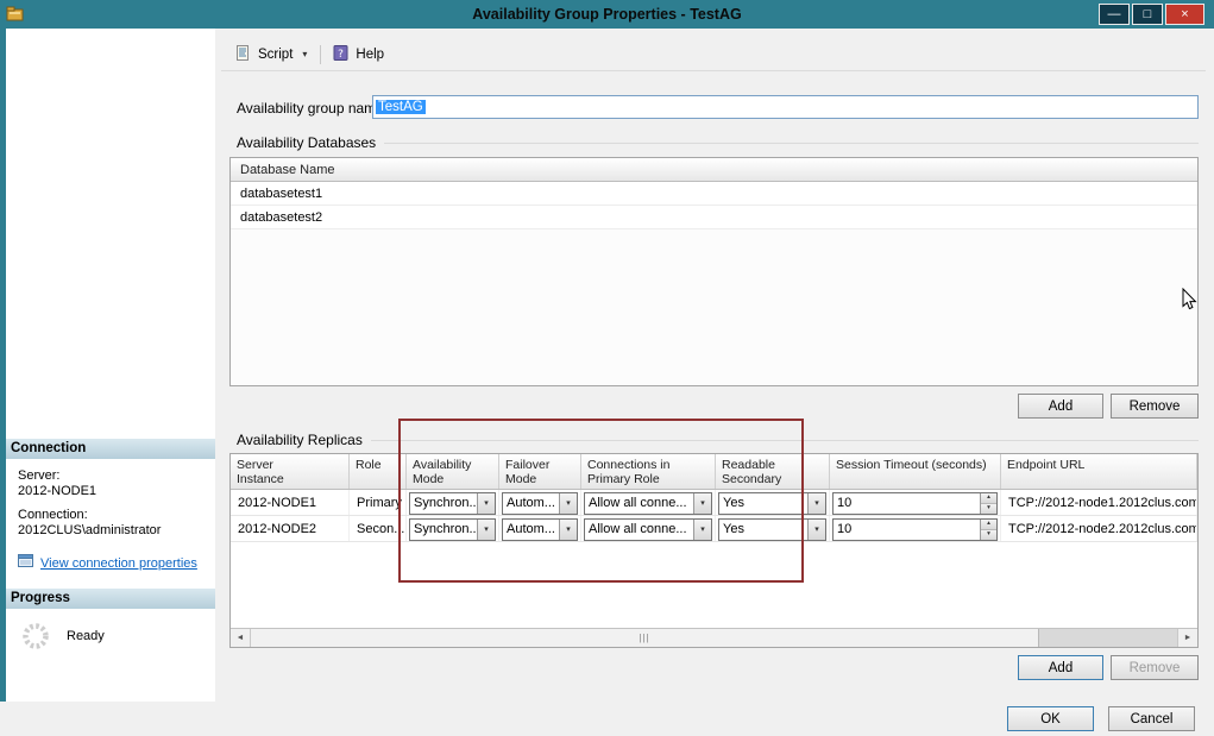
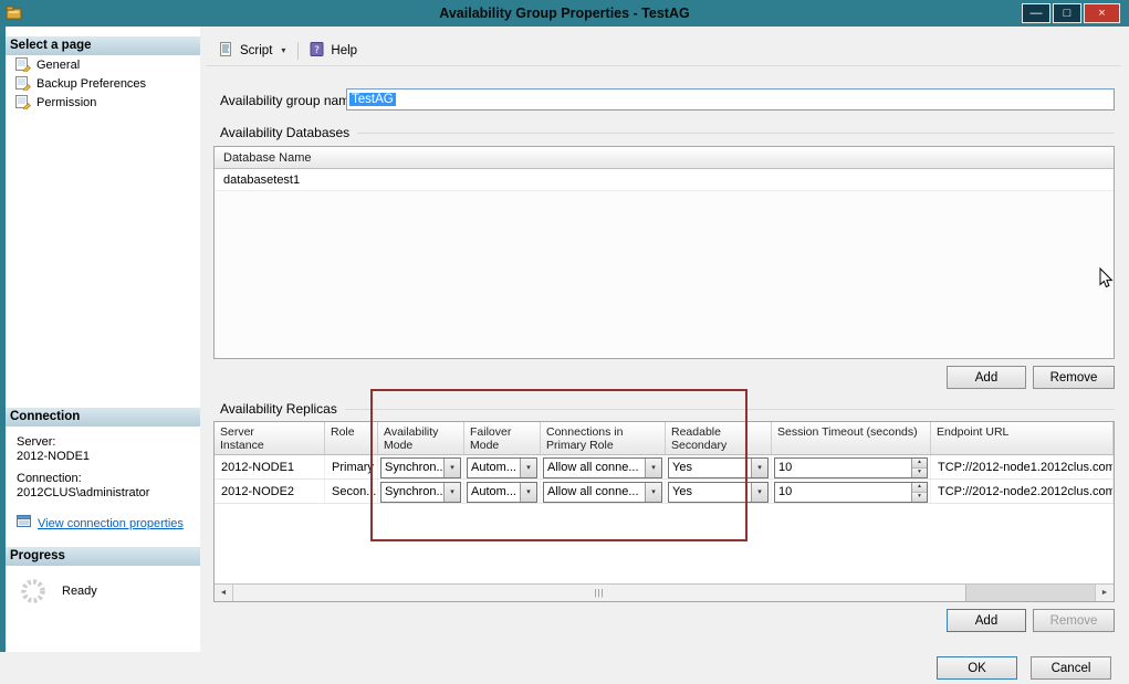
  Availability Group Properties - TestAG
  —
  □
  ×
+ Select a page
+ General
+ Backup Preferences
+ Permission
  Connection
  Server:
  2012-NODE1
  Connection:
  2012CLUS\administrator
  View connection properties
  Progress
  Ready
  Script
  ▾
  ?
  Help
  Availability group nam
  TestAG
  Availability Databases
  Database Name
  databasetest1
- databasetest2
  Add
  Remove
  Availability Replicas
  Server Instance
  Role
  Availability Mode
  Failover Mode
  Connections in Primary Role
  Readable Secondary
  Session Timeout (seconds)
  Endpoint URL
  2012-NODE1
  Primary
  Synchron..
  Autom...
  Allow all conne...
  Yes
  10
  TCP://2012-node1.2012clus.com
  2012-NODE2
  Secon...
  Synchron..
  Autom...
  Allow all conne...
  Yes
  10
  TCP://2012-node2.2012clus.com
  |||
  Add
  Remove
  OK
  Cancel
